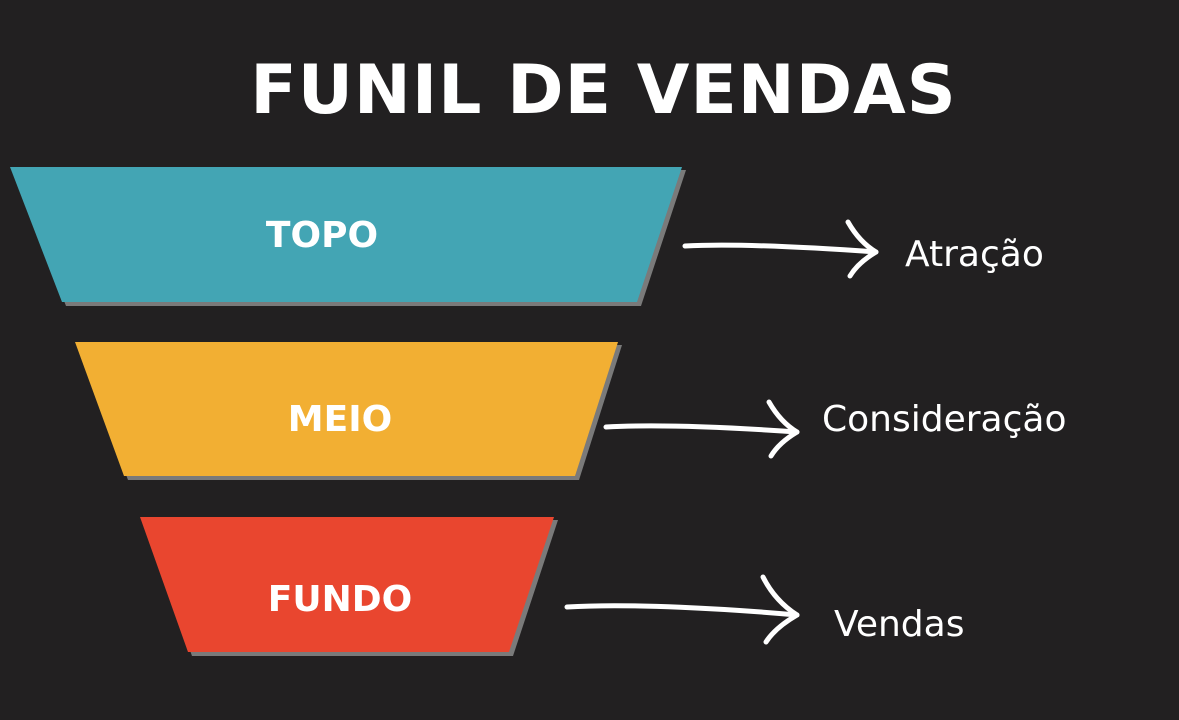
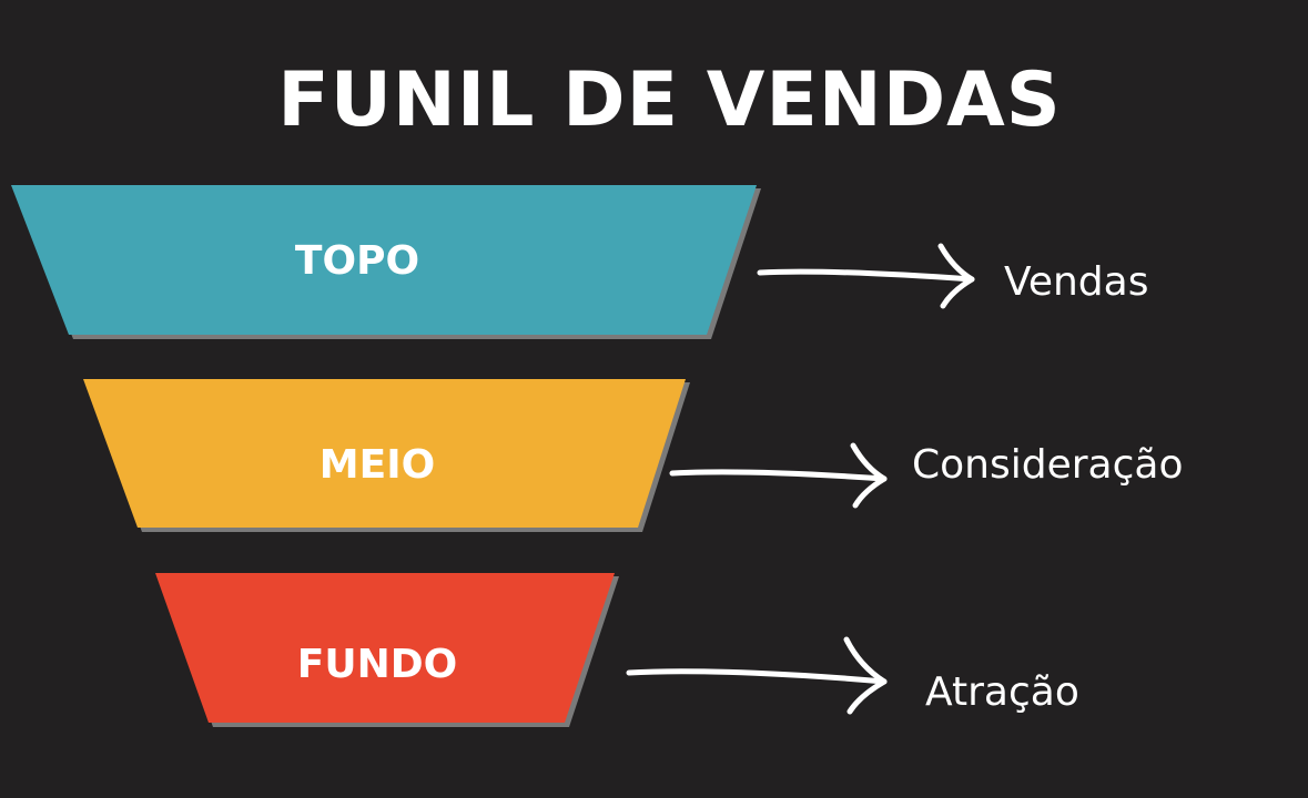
  FUNIL DE VENDAS
  TOPO
  MEIO
  FUNDO
- Atração
+ Vendas
  Consideração
- Vendas
+ Atração
